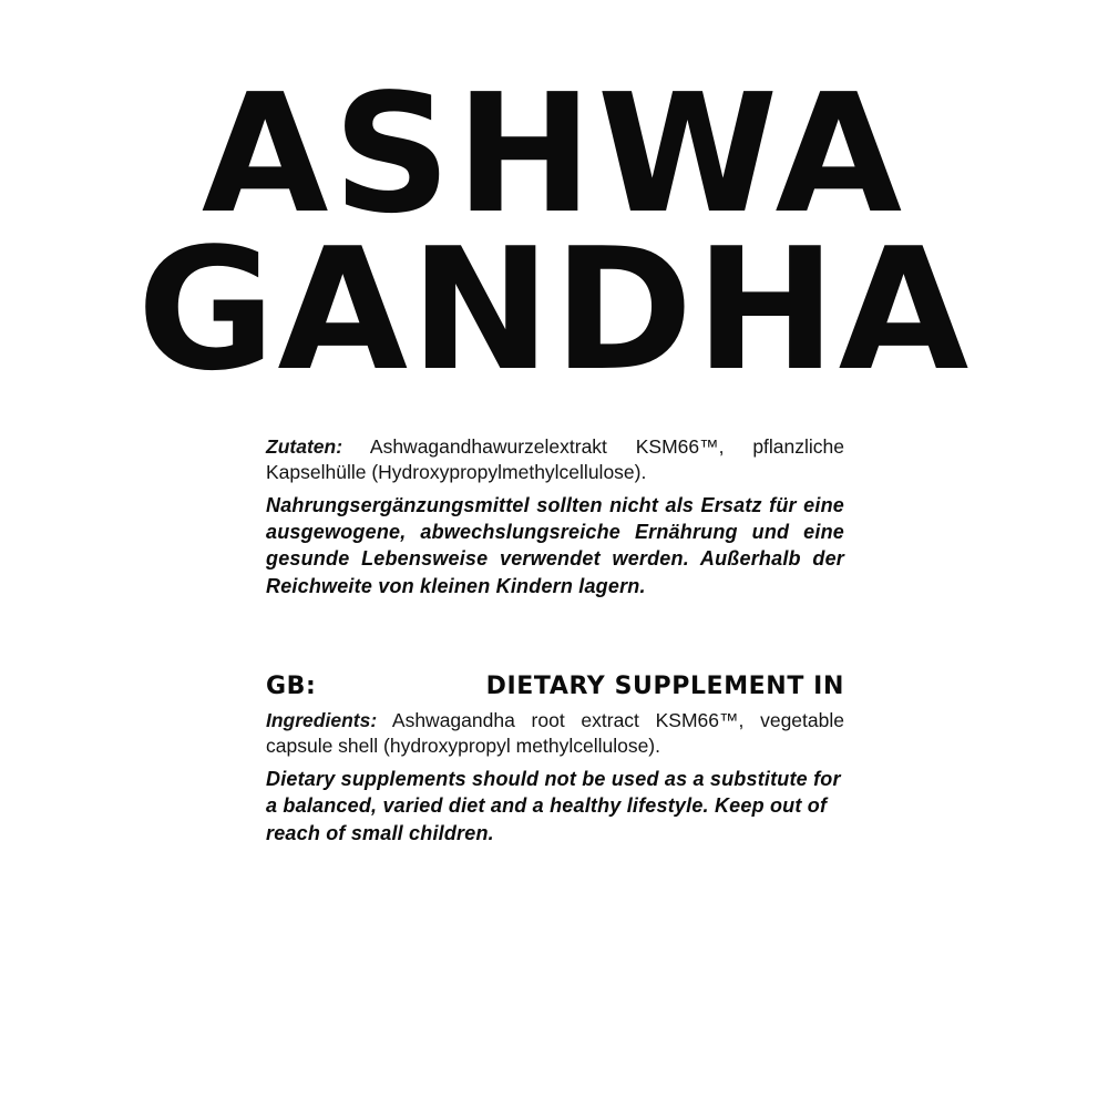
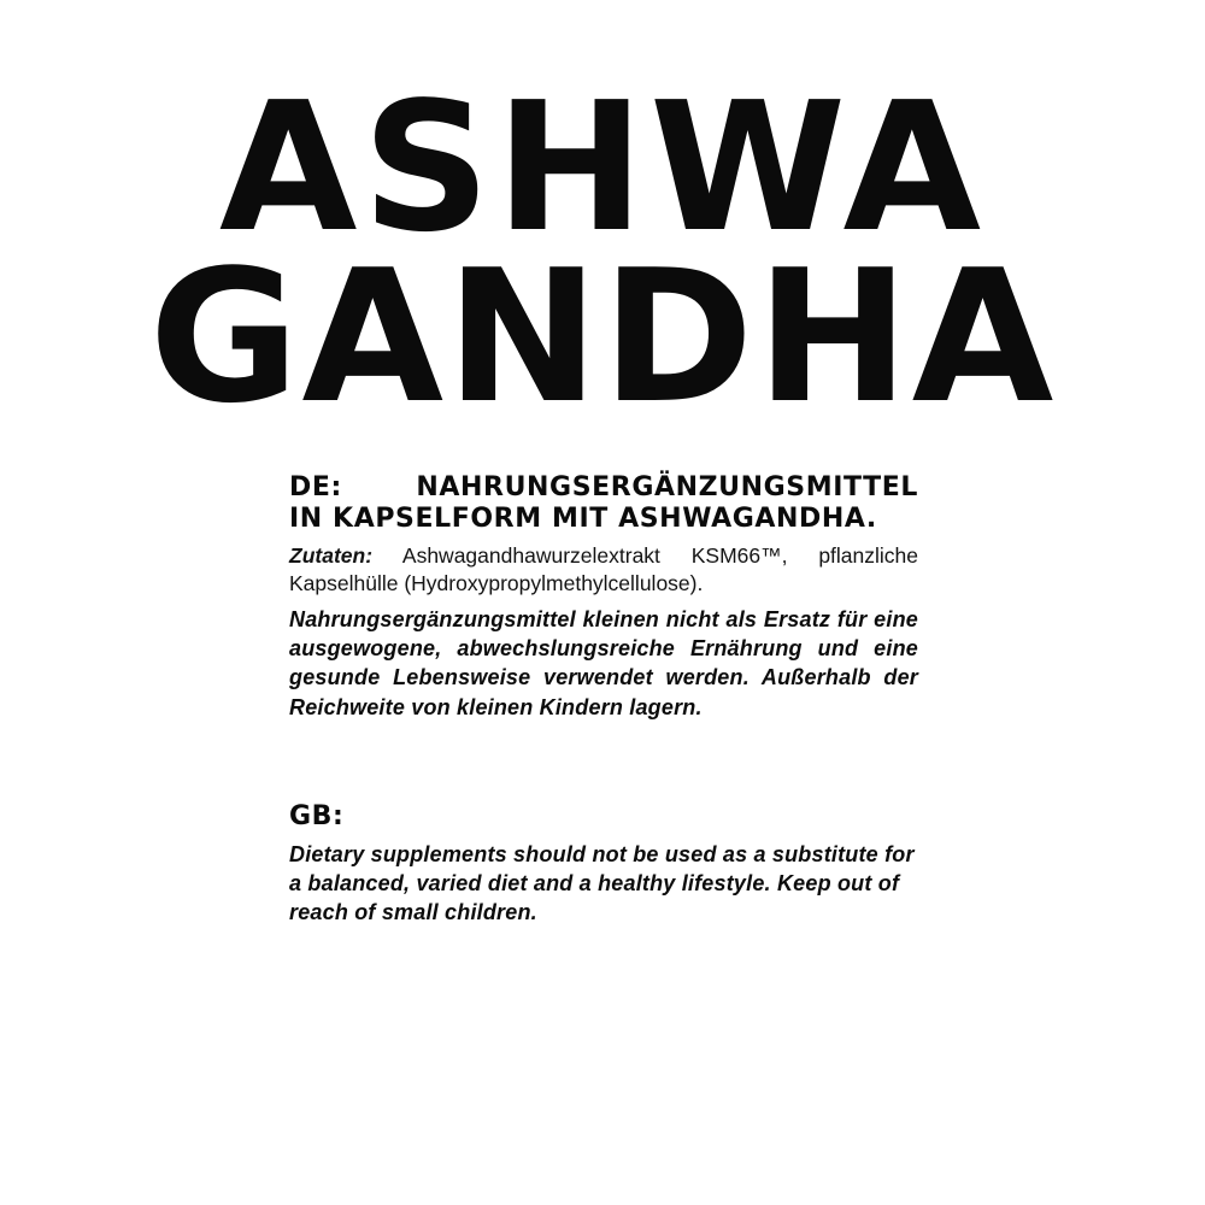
  ASHWA
  GANDHA
+ DE:
+ NAHRUNGSERGÄNZUNGSMITTEL
+ IN KAPSELFORM MIT ASHWAGANDHA.
  Zutaten: Ashwagandhawurzelextrakt KSM66™, pflanzliche Kapselhülle (Hydroxypropylmethylcellulose).
- Nahrungsergänzungsmittel sollten nicht als Ersatz für eine ausgewogene, abwechslungsreiche Ernährung und eine gesunde Lebensweise verwendet werden. Außerhalb der Reichweite von kleinen Kindern lagern.
+ Nahrungsergänzungsmittel kleinen nicht als Ersatz für eine ausgewogene, abwechslungsreiche Ernährung und eine gesunde Lebensweise verwendet werden. Außerhalb der Reichweite von kleinen Kindern lagern.
  GB:
- DIETARY SUPPLEMENT IN
- Ingredients: Ashwagandha root extract KSM66™, vegetable capsule shell (hydroxypropyl methylcellulose).
  Dietary supplements should not be used as a substitute for a balanced, varied diet and a healthy lifestyle. Keep out of reach of small children.
